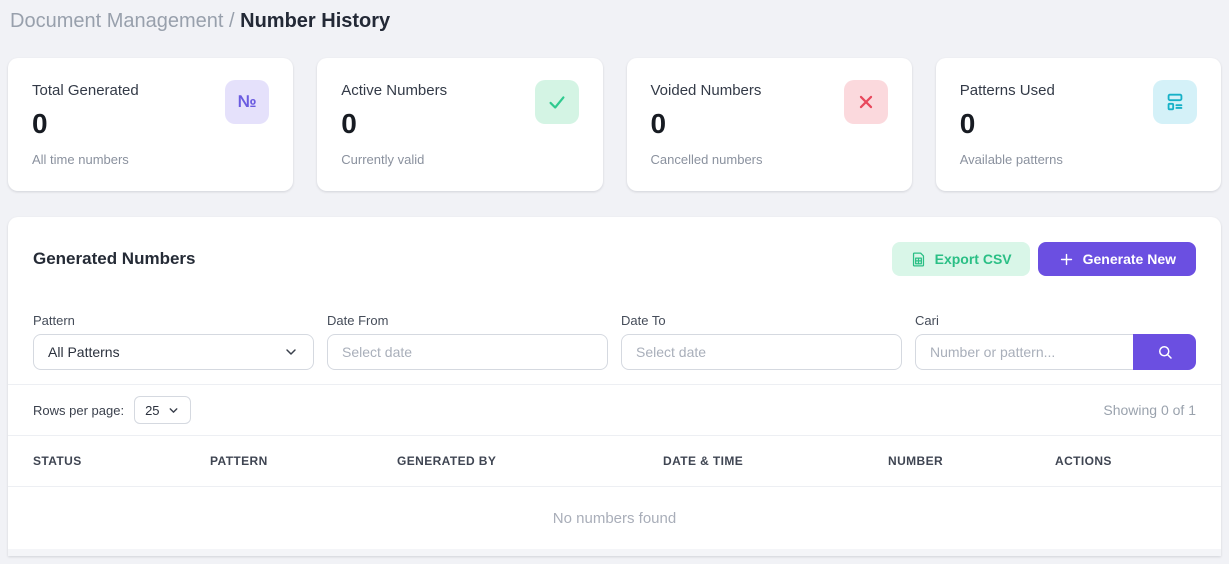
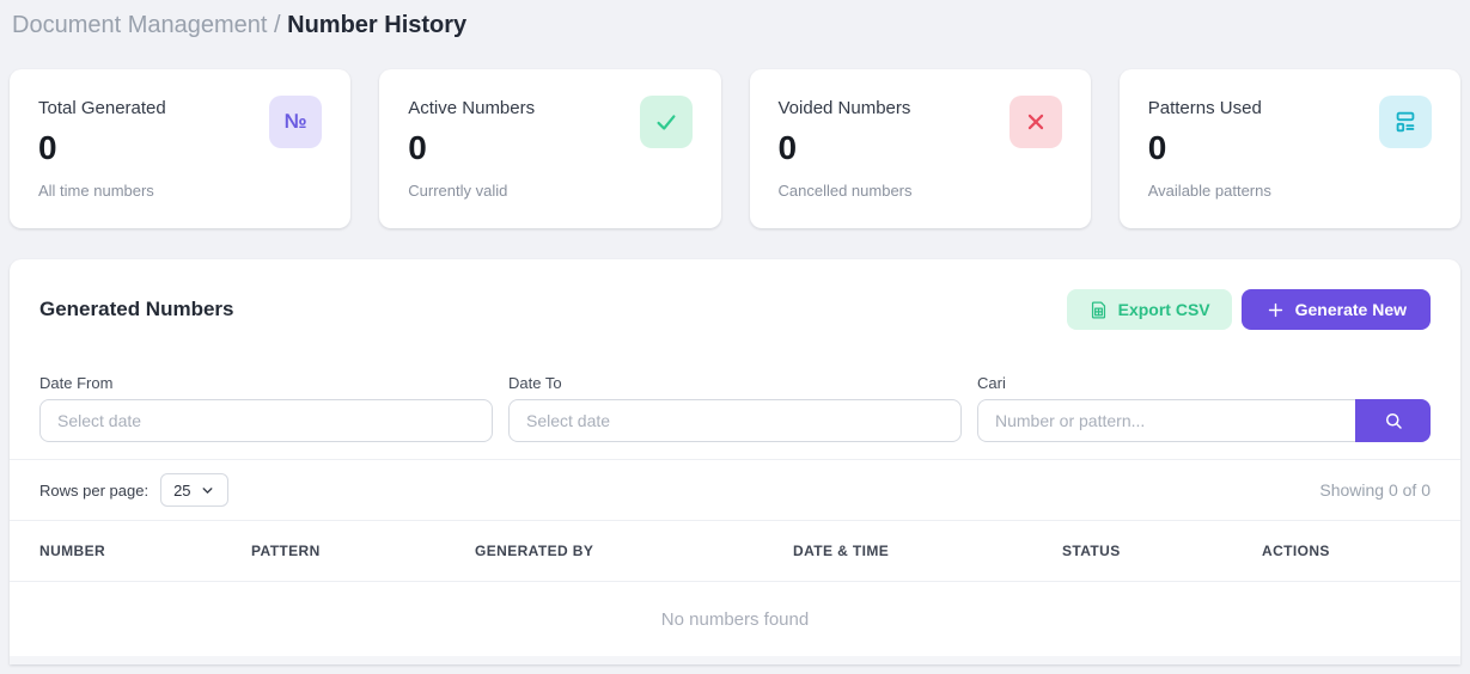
  Document Management / Number History
  Total Generated
  0
  All time numbers
  №
  Active Numbers
  0
  Currently valid
  Voided Numbers
  0
  Cancelled numbers
  Patterns Used
  0
  Available patterns
  Generated Numbers
  Export CSV
  Generate New
- Pattern
- All Patterns
  Date From
  Select date
  Date To
  Select date
  Cari
  Number or pattern...
  Rows per page:
  25
- Showing 0 of 1
+ Showing 0 of 0
- STATUS
+ NUMBER
  PATTERN
  GENERATED BY
  DATE & TIME
- NUMBER
+ STATUS
  ACTIONS
  No numbers found
